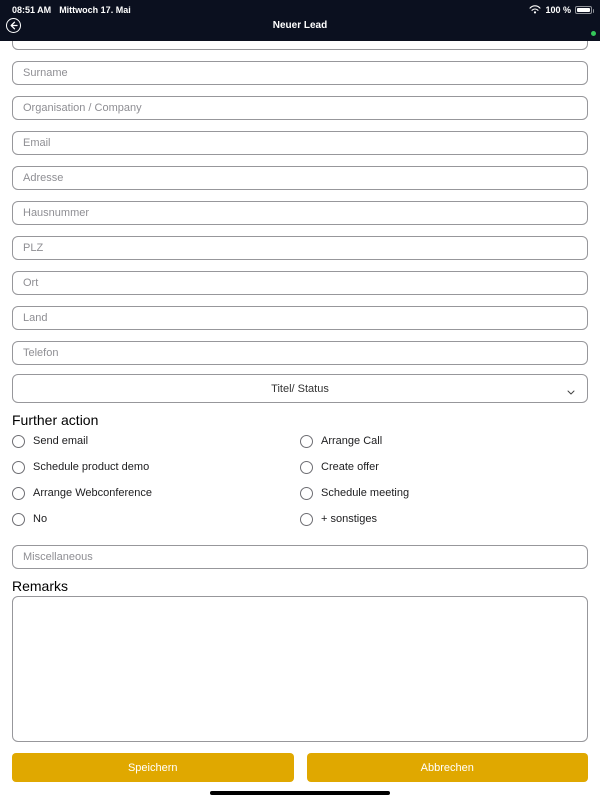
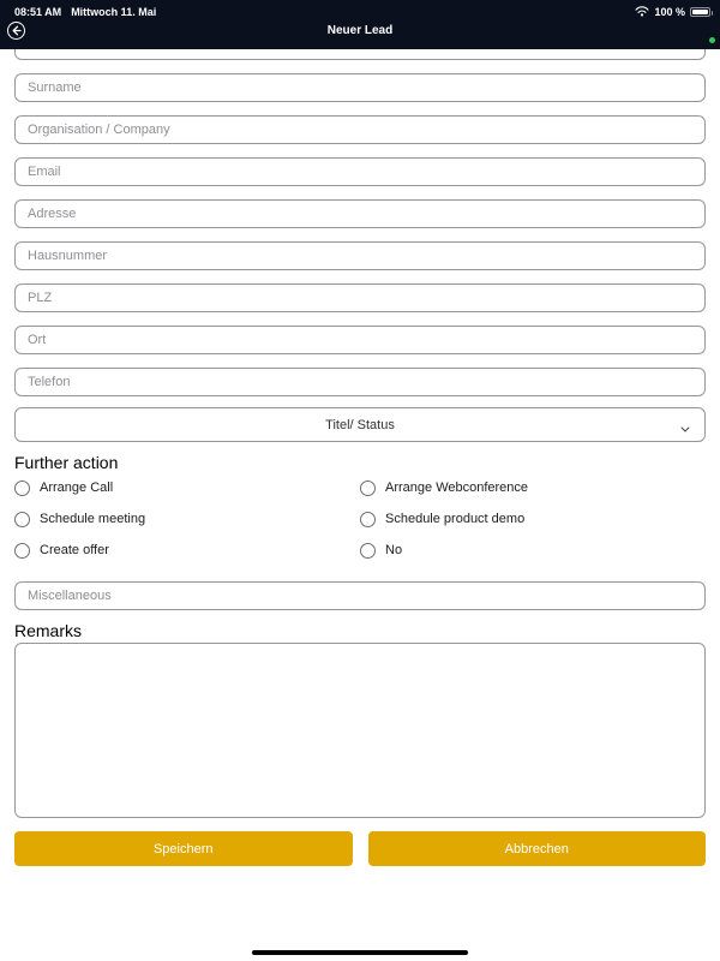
  08:51 AM
- Mittwoch 17. Mai
+ Mittwoch 11. Mai
  100 %
  Neuer Lead
  Surname
  Organisation / Company
  Email
  Adresse
  Hausnummer
  PLZ
  Ort
- Land
  Telefon
  Titel/ Status
  Further action
- Send email
  Arrange Call
- Schedule product demo
+ Arrange Webconference
- Create offer
+ Schedule meeting
- Arrange Webconference
+ Schedule product demo
- Schedule meeting
+ Create offer
  No
- + sonstiges
  Miscellaneous
  Remarks
  Speichern
  Abbrechen
